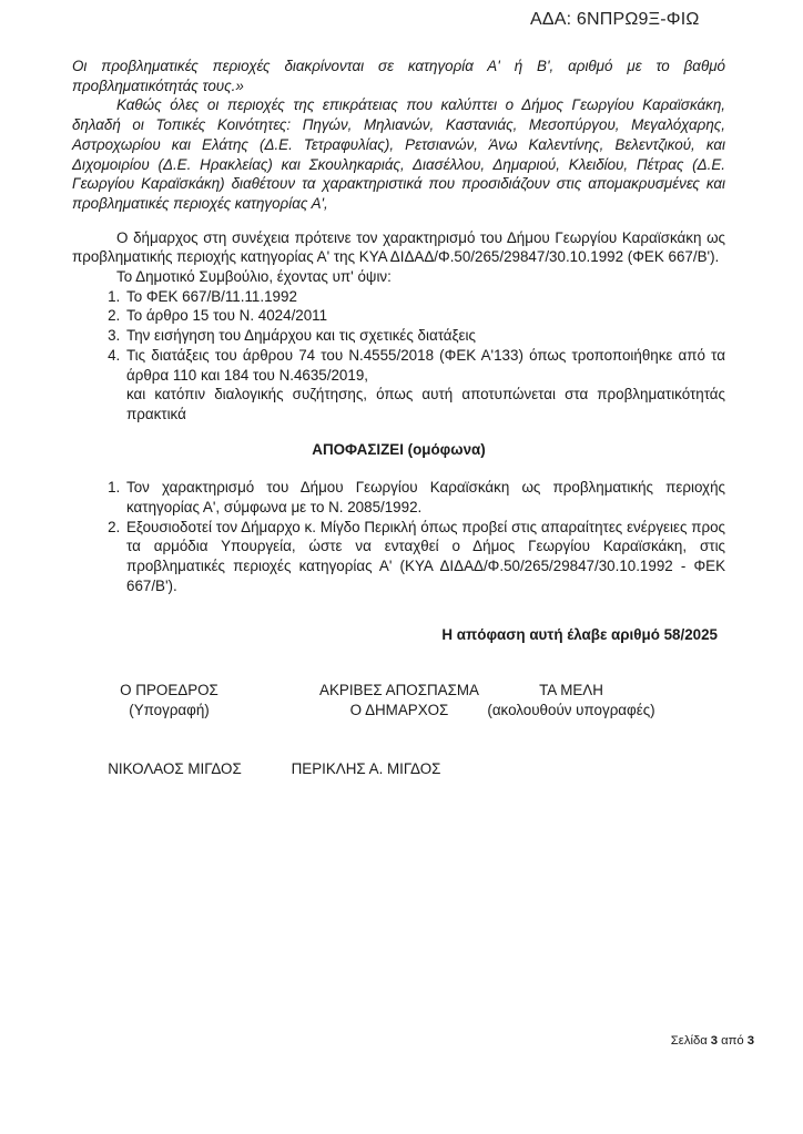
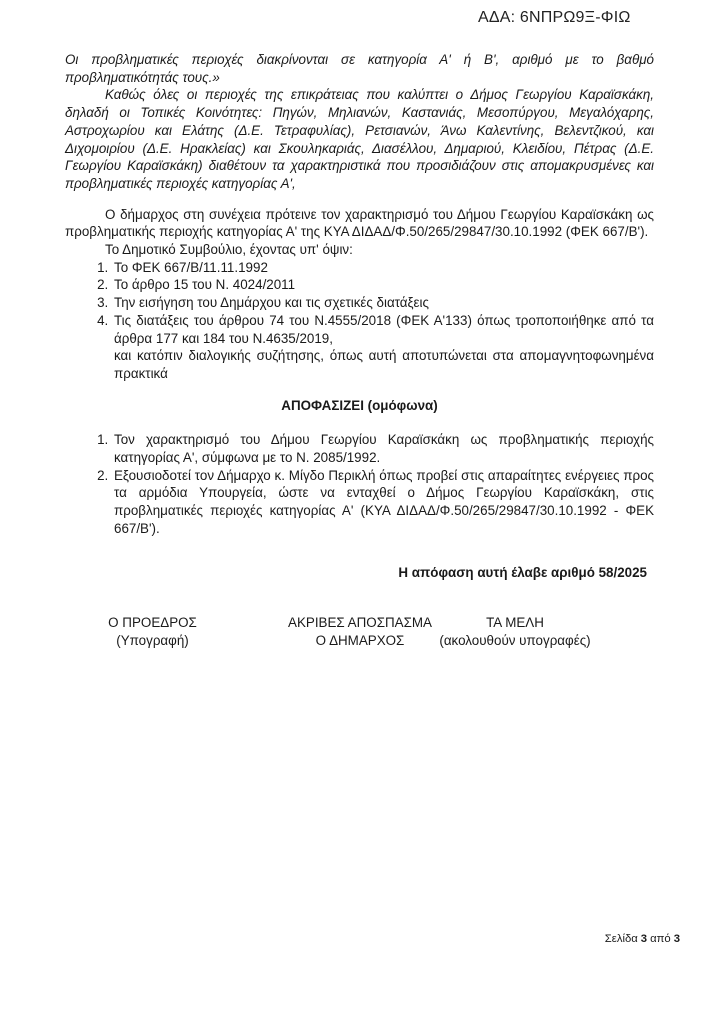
  ΑΔΑ: 6ΝΠΡΩ9Ξ-ΦΙΩ
  Οι προβληματικές περιοχές διακρίνονται σε κατηγορία Α' ή Β', αριθμό με το βαθμό προβληματικότητάς τους.»
  Καθώς όλες οι περιοχές της επικράτειας που καλύπτει ο Δήμος Γεωργίου Καραϊσκάκη, δηλαδή οι Τοπικές Κοινότητες: Πηγών, Μηλιανών, Καστανιάς, Μεσοπύργου, Μεγαλόχαρης, Αστροχωρίου και Ελάτης (Δ.Ε. Τετραφυλίας), Ρετσιανών, Άνω Καλεντίνης, Βελεντζικού, και Διχομοιρίου (Δ.Ε. Ηρακλείας) και Σκουληκαριάς, Διασέλλου, Δημαριού, Κλειδίου, Πέτρας (Δ.Ε. Γεωργίου Καραϊσκάκη) διαθέτουν τα χαρακτηριστικά που προσιδιάζουν στις απομακρυσμένες και προβληματικές περιοχές κατηγορίας Α',
  Ο δήμαρχος στη συνέχεια πρότεινε τον χαρακτηρισμό του Δήμου Γεωργίου Καραϊσκάκη ως προβληματικής περιοχής κατηγορίας Α' της ΚΥΑ ΔΙΔΑΔ/Φ.50/265/29847/30.10.1992 (ΦΕΚ 667/Β').
  Το Δημοτικό Συμβούλιο, έχοντας υπ' όψιν:
  Το ΦΕΚ 667/Β/11.11.1992
  Το άρθρο 15 του Ν. 4024/2011
  Την εισήγηση του Δημάρχου και τις σχετικές διατάξεις
- Τις διατάξεις του άρθρου 74 του Ν.4555/2018 (ΦΕΚ Α'133) όπως τροποποιήθηκε από τα άρθρα 110 και 184 του Ν.4635/2019,
+ Τις διατάξεις του άρθρου 74 του Ν.4555/2018 (ΦΕΚ Α'133) όπως τροποποιήθηκε από τα άρθρα 177 και 184 του Ν.4635/2019,
- και κατόπιν διαλογικής συζήτησης, όπως αυτή αποτυπώνεται στα προβληματικότητάς πρακτικά
+ και κατόπιν διαλογικής συζήτησης, όπως αυτή αποτυπώνεται στα απομαγνητοφωνημένα πρακτικά
  ΑΠΟΦΑΣΙΖΕΙ (ομόφωνα)
  Τον χαρακτηρισμό του Δήμου Γεωργίου Καραϊσκάκη ως προβληματικής περιοχής κατηγορίας Α', σύμφωνα με το Ν. 2085/1992.
  Εξουσιοδοτεί τον Δήμαρχο κ. Μίγδο Περικλή όπως προβεί στις απαραίτητες ενέργειες προς τα αρμόδια Υπουργεία, ώστε να ενταχθεί ο Δήμος Γεωργίου Καραϊσκάκη, στις προβληματικές περιοχές κατηγορίας Α' (ΚΥΑ ΔΙΔΑΔ/Φ.50/265/29847/30.10.1992 - ΦΕΚ 667/Β').
  Η απόφαση αυτή έλαβε αριθμό 58/2025
  Ο ΠΡΟΕΔΡΟΣ
  (Υπογραφή)
  ΑΚΡΙΒΕΣ ΑΠΟΣΠΑΣΜΑ
  Ο ΔΗΜΑΡΧΟΣ
  ΤΑ ΜΕΛΗ
  (ακολουθούν υπογραφές)
- ΝΙΚΟΛΑΟΣ ΜΙΓΔΟΣ
- ΠΕΡΙΚΛΗΣ Α. ΜΙΓΔΟΣ
  Σελίδα 3 από 3
